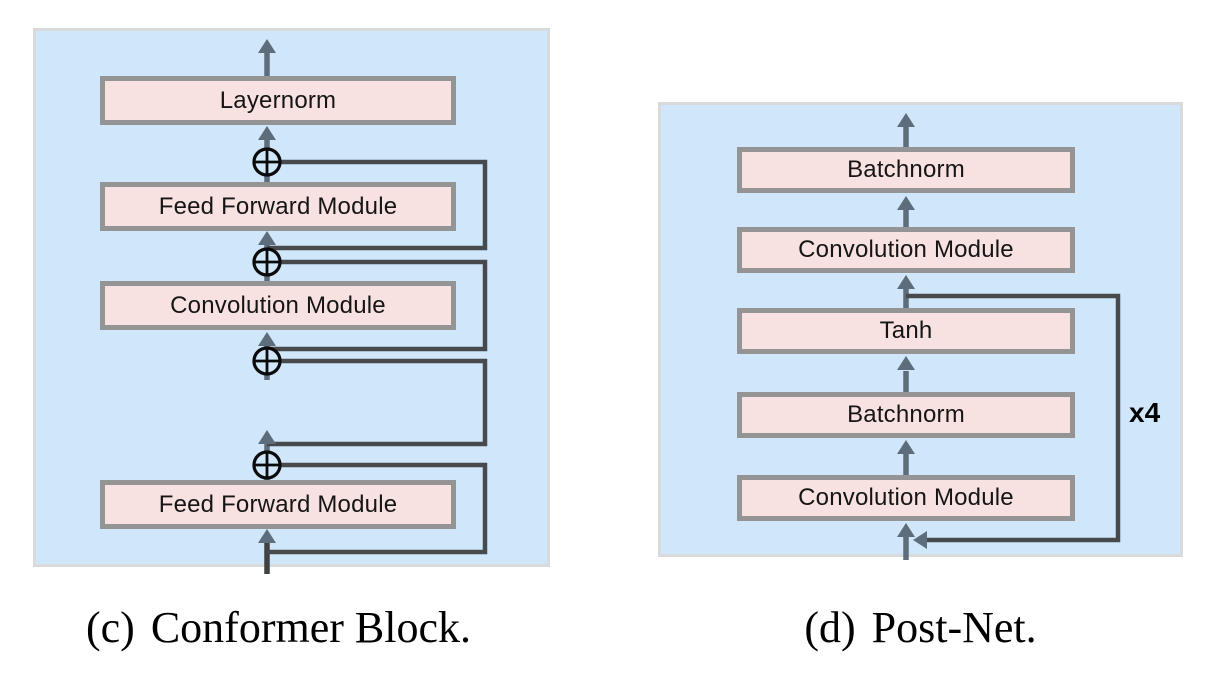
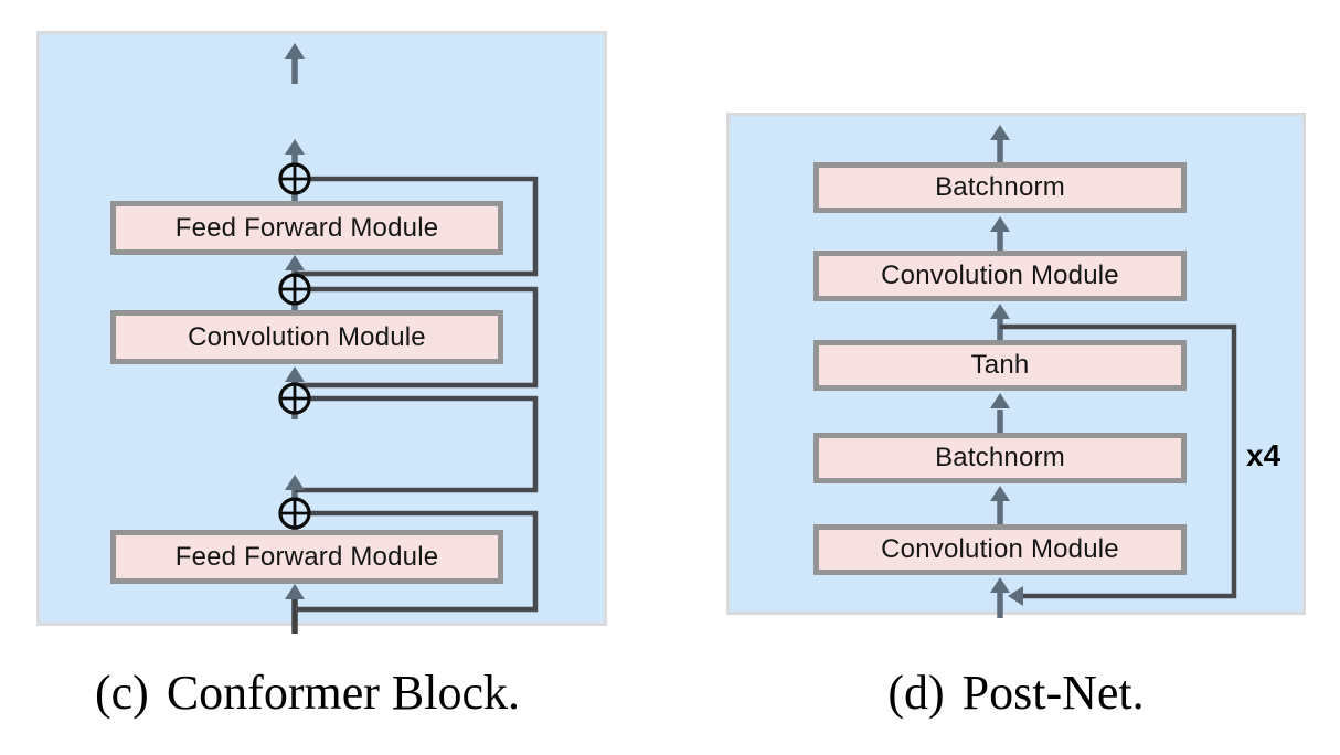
- Layernorm
  Feed Forward Module
  Convolution Module
  Feed Forward Module
  Batchnorm
  Convolution Module
  Tanh
  Batchnorm
  Convolution Module
  x4
  (c)
  Conformer Block.
  (d)
  Post-Net.
